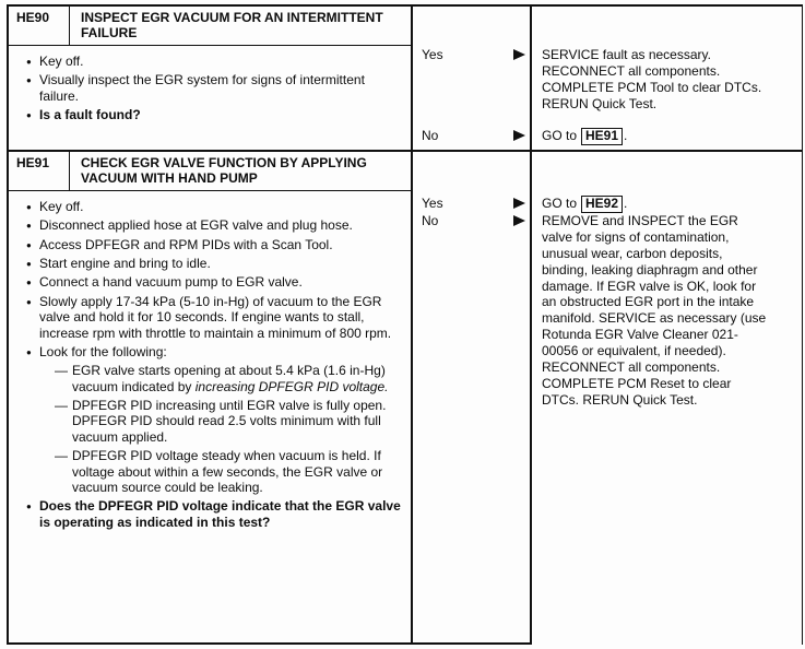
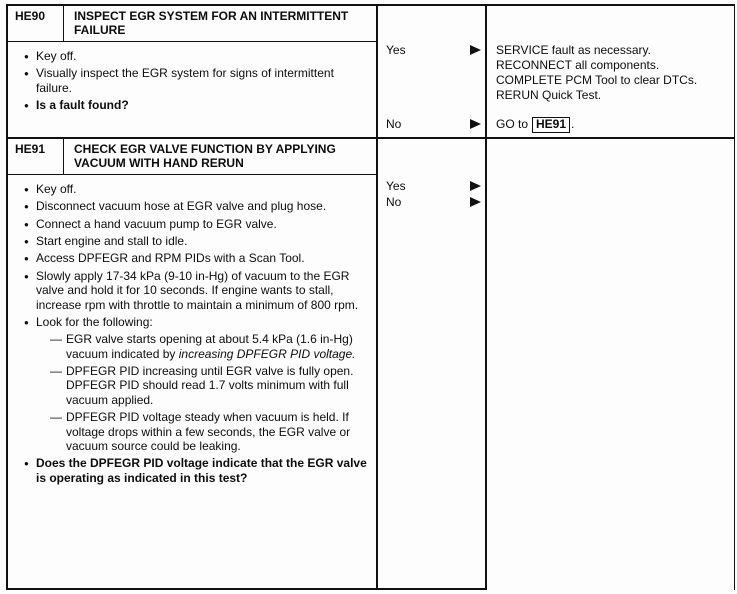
  HE90
- INSPECT EGR VACUUM FOR AN INTERMITTENT FAILURE
+ INSPECT EGR SYSTEM FOR AN INTERMITTENT FAILURE
  ●
  Key off.
  ●
  Visually inspect the EGR system for signs of intermittent failure.
  ●
  Is a fault found?
  Yes
  No
  SERVICE fault as necessary. RECONNECT all components. COMPLETE PCM Tool to clear DTCs. RERUN Quick Test.
  GO to HE91 .
  HE91
- CHECK EGR VALVE FUNCTION BY APPLYING VACUUM WITH HAND PUMP
+ CHECK EGR VALVE FUNCTION BY APPLYING VACUUM WITH HAND RERUN
  ●
  Key off.
  ●
- Disconnect applied hose at EGR valve and plug hose.
+ Disconnect vacuum hose at EGR valve and plug hose.
  ●
- Access DPFEGR and RPM PIDs with a Scan Tool.
+ Connect a hand vacuum pump to EGR valve.
  ●
- Start engine and bring to idle.
+ Start engine and stall to idle.
  ●
- Connect a hand vacuum pump to EGR valve.
+ Access DPFEGR and RPM PIDs with a Scan Tool.
  ●
- Slowly apply 17-34 kPa (5-10 in-Hg) of vacuum to the EGR valve and hold it for 10 seconds. If engine wants to stall, increase rpm with throttle to maintain a minimum of 800 rpm.
+ Slowly apply 17-34 kPa (9-10 in-Hg) of vacuum to the EGR valve and hold it for 10 seconds. If engine wants to stall, increase rpm with throttle to maintain a minimum of 800 rpm.
  ●
  Look for the following:
  —
  EGR valve starts opening at about 5.4 kPa (1.6 in-Hg) vacuum indicated by increasing DPFEGR PID voltage.
  —
- DPFEGR PID increasing until EGR valve is fully open. DPFEGR PID should read 2.5 volts minimum with full vacuum applied.
+ DPFEGR PID increasing until EGR valve is fully open. DPFEGR PID should read 1.7 volts minimum with full vacuum applied.
  —
- DPFEGR PID voltage steady when vacuum is held. If voltage about within a few seconds, the EGR valve or vacuum source could be leaking.
+ DPFEGR PID voltage steady when vacuum is held. If voltage drops within a few seconds, the EGR valve or vacuum source could be leaking.
  ●
  Does the DPFEGR PID voltage indicate that the EGR valve is operating as indicated in this test?
  Yes
  No
- GO to HE92 .
- REMOVE and INSPECT the EGR valve for signs of contamination, unusual wear, carbon deposits, binding, leaking diaphragm and other damage. If EGR valve is OK, look for an obstructed EGR port in the intake manifold. SERVICE as necessary (use Rotunda EGR Valve Cleaner 021-00056 or equivalent, if needed). RECONNECT all components. COMPLETE PCM Reset to clear DTCs. RERUN Quick Test.
